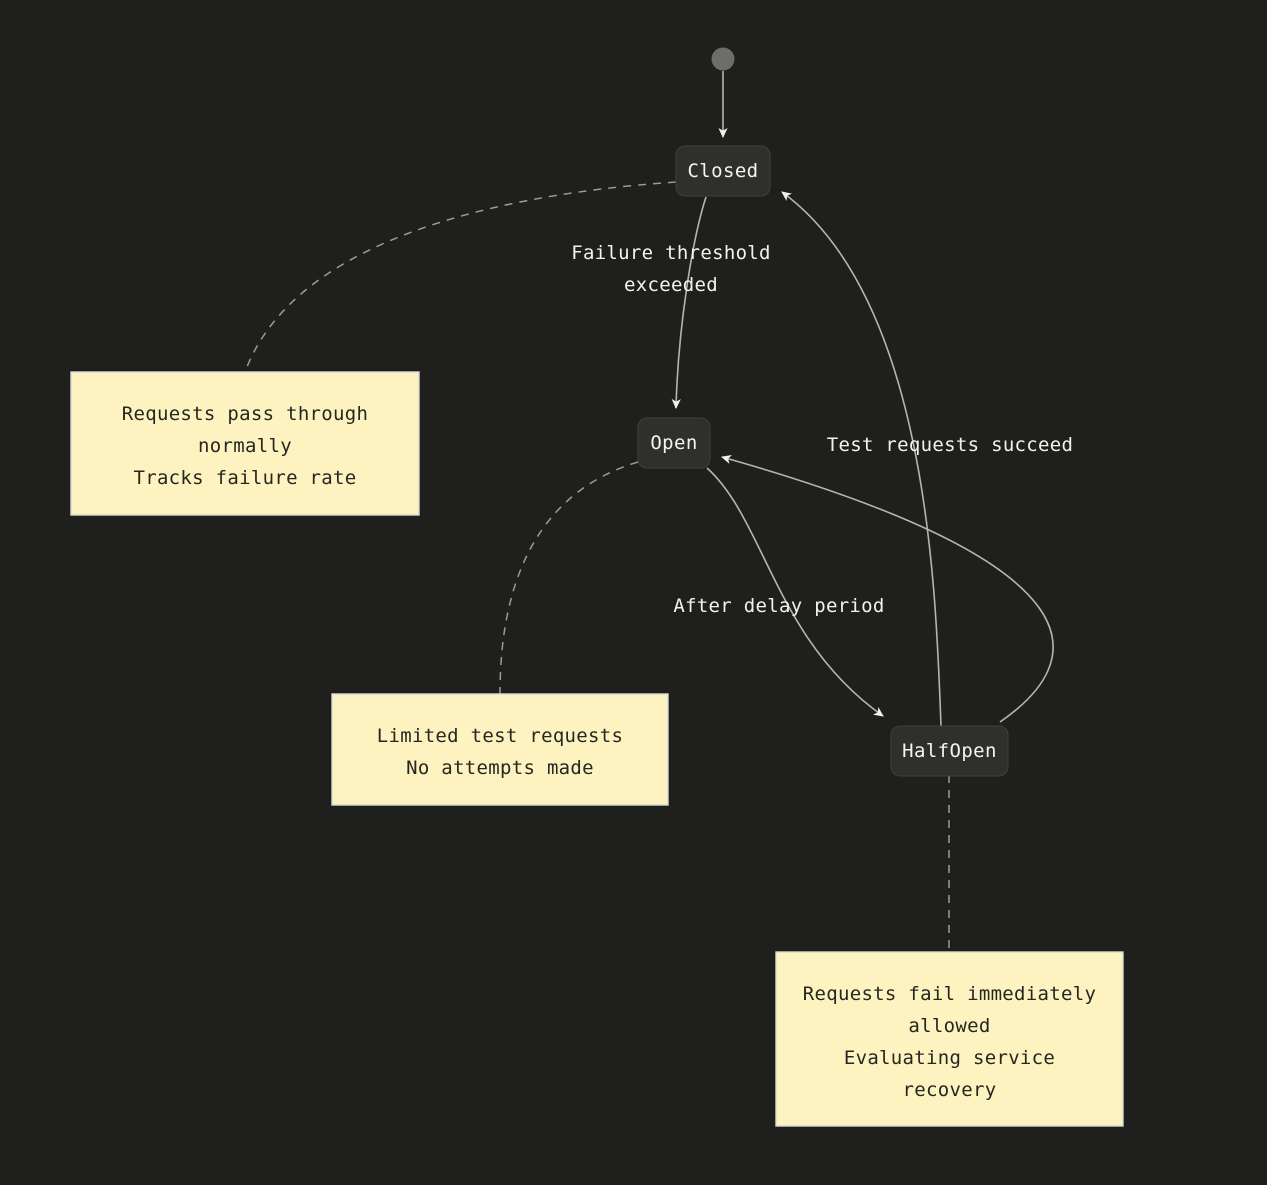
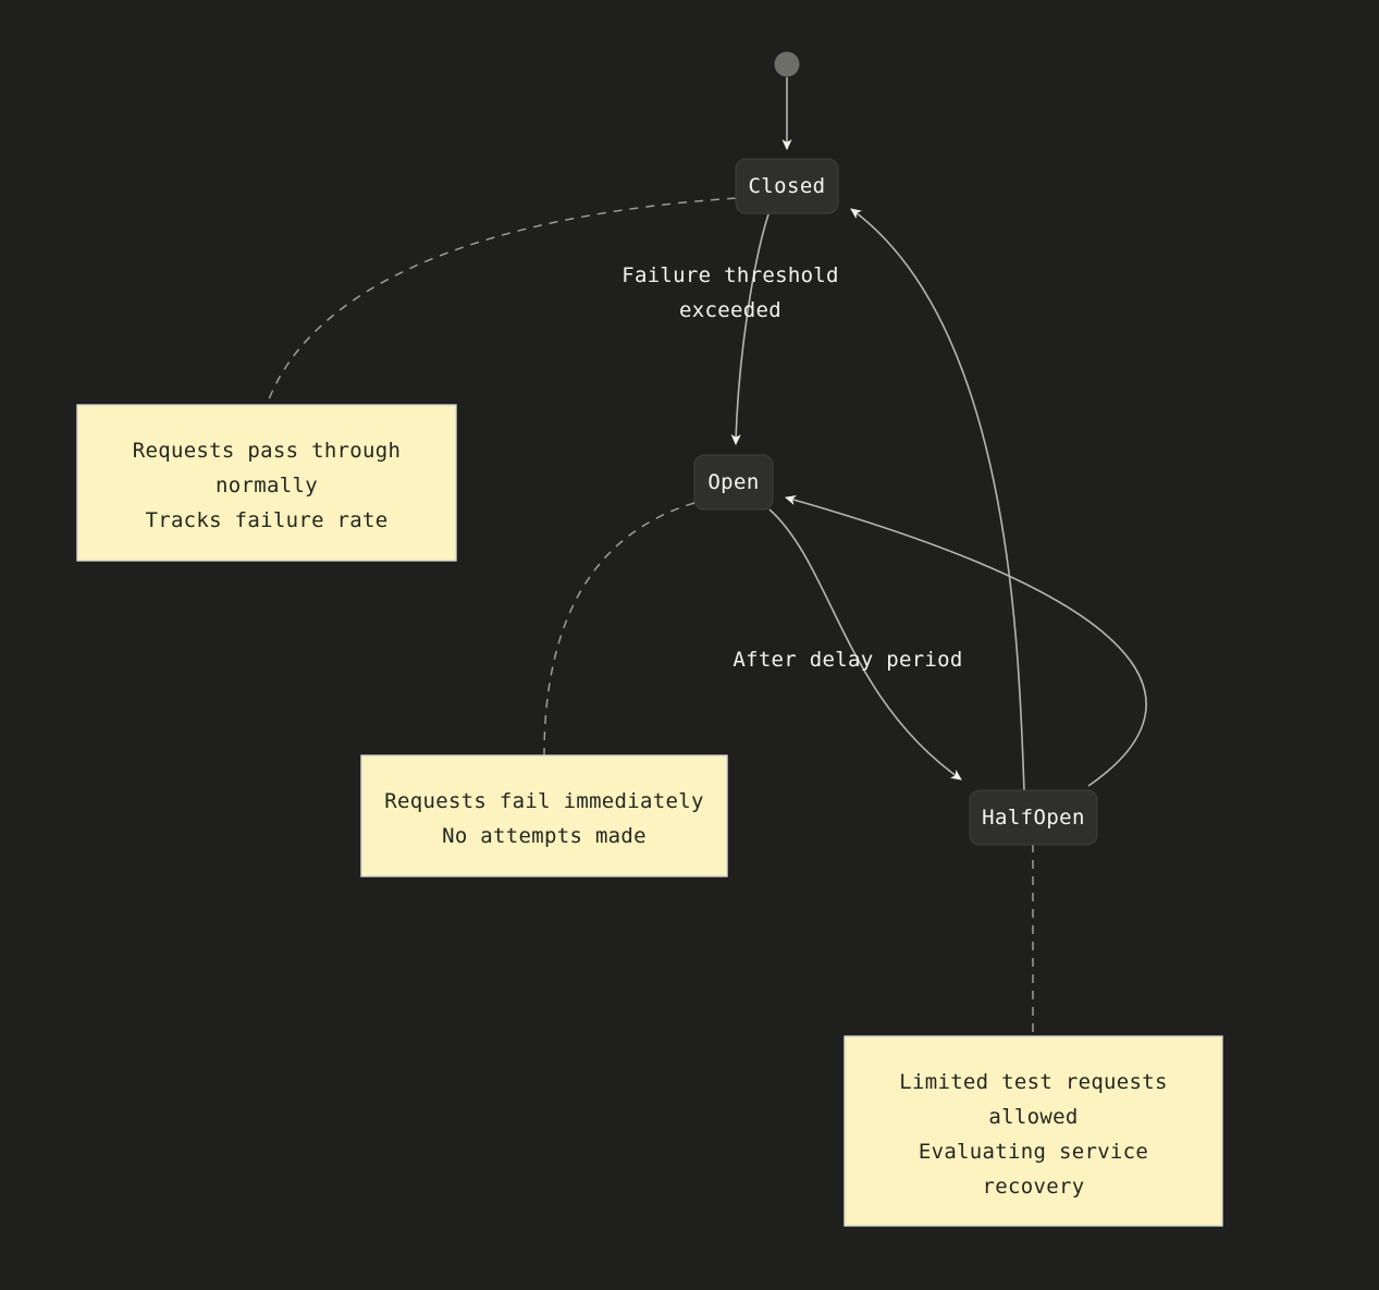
  Closed
  Open
  HalfOpen
  Failure threshold
  exceeded
  After delay period
- Test requests succeed
  Requests pass through
  normally
  Tracks failure rate
- Limited test requests
+ Requests fail immediately
  No attempts made
- Requests fail immediately
+ Limited test requests
  allowed
  Evaluating service
  recovery
